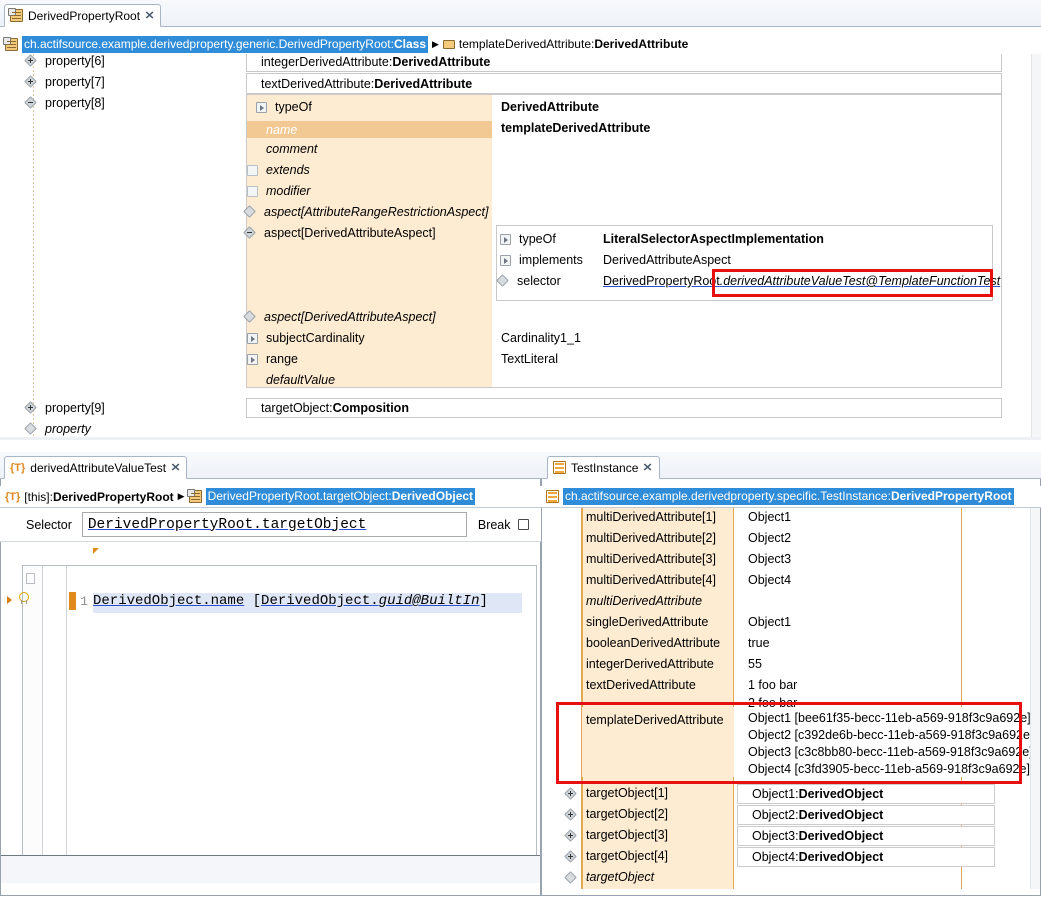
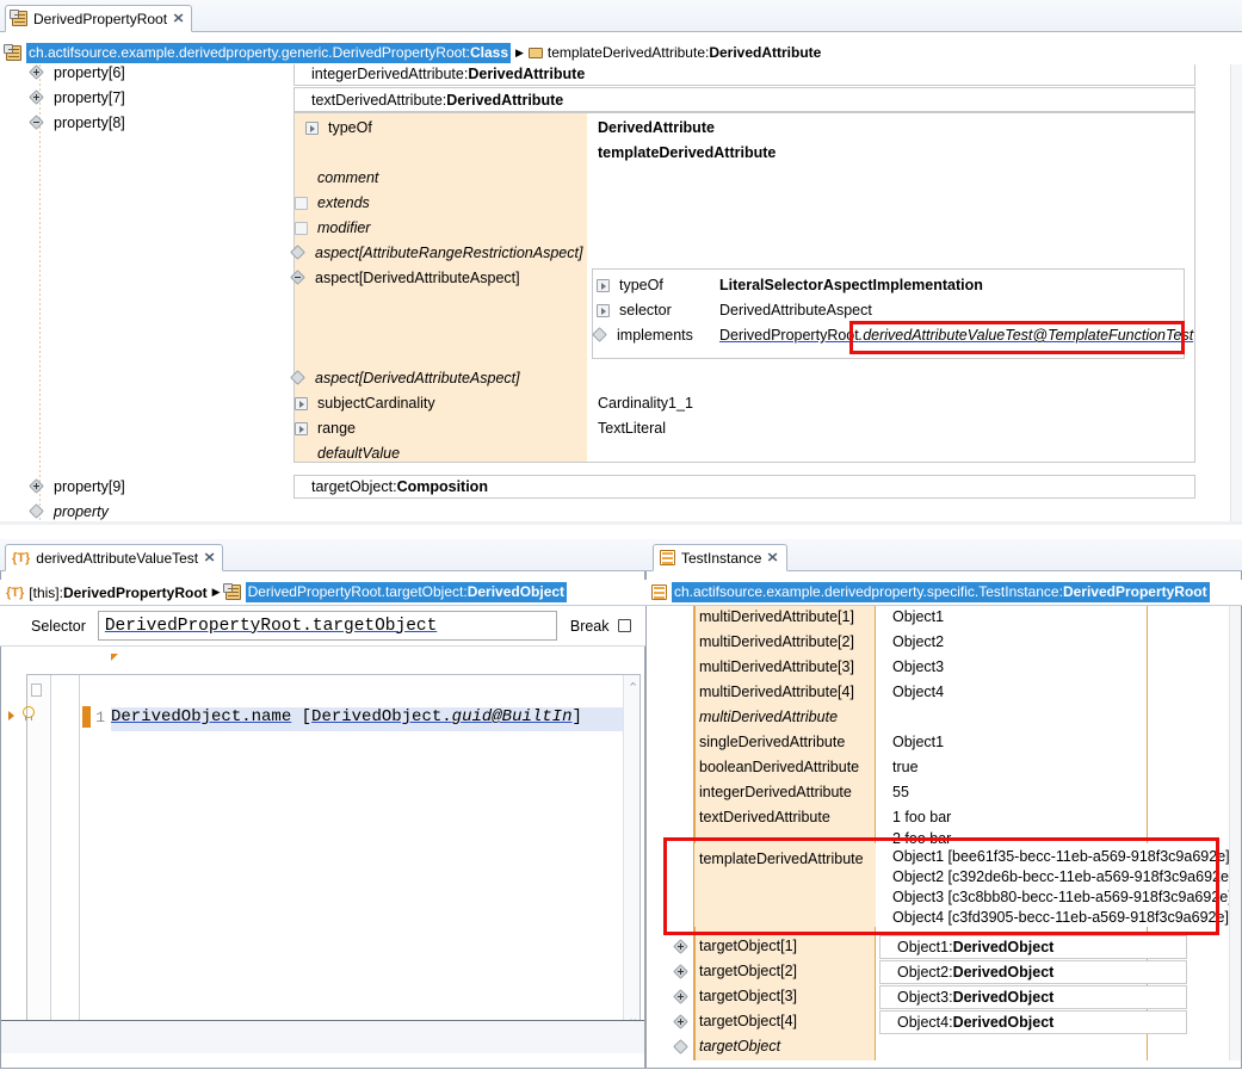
  DerivedPropertyRoot
  ✕
  ch.actifsource.example.derivedproperty.generic.DerivedPropertyRoot:Class
  ▶
  templateDerivedAttribute:DerivedAttribute
  property[6]
  property[7]
  property[8]
  property[9]
  property
  integerDerivedAttribute
  :
  DerivedAttribute
  textDerivedAttribute
  :
  DerivedAttribute
  typeOf
- name
  comment
  extends
  modifier
  aspect[AttributeRangeRestrictionAspect]
  aspect[DerivedAttributeAspect]
  aspect[DerivedAttributeAspect]
  subjectCardinality
  range
  defaultValue
  DerivedAttribute
  templateDerivedAttribute
  Cardinality1_1
  TextLiteral
  typeOf
  LiteralSelectorAspectImplementation
- implements
+ selector
  DerivedAttributeAspect
- selector
+ implements
  DerivedPropertyRoot.derivedAttributeValueTest@TemplateFunctionTest
  targetObject
  :
  Composition
  {T}
  derivedAttributeValueTest
  ✕
  {T}
  [this]:DerivedPropertyRoot
  ▶
  DerivedPropertyRoot.targetObject:DerivedObject
  Selector
  DerivedPropertyRoot.targetObject
  Break
  1
  DerivedObject.name [DerivedObject.guid@BuiltIn]
+ ⌃
+ ⌄
  TestInstance
  ✕
  ch.actifsource.example.derivedproperty.specific.TestInstance:DerivedPropertyRoot
  multiDerivedAttribute[1]
  Object1
  multiDerivedAttribute[2]
  Object2
  multiDerivedAttribute[3]
  Object3
  multiDerivedAttribute[4]
  Object4
  multiDerivedAttribute
  singleDerivedAttribute
  Object1
  booleanDerivedAttribute
  true
  integerDerivedAttribute
  55
  textDerivedAttribute
  1 foo bar
  2 foo bar
  templateDerivedAttribute
  Object1 [bee61f35-becc-11eb-a569-918f3c9a692e]
  Object2 [c392de6b-becc-11eb-a569-918f3c9a692e
  Object3 [c3c8bb80-becc-11eb-a569-918f3c9a692e
  Object4 [c3fd3905-becc-11eb-a569-918f3c9a692e]
  targetObject[1]
  targetObject[2]
  targetObject[3]
  targetObject[4]
  targetObject
  Object1
  :
  DerivedObject
  Object2
  :
  DerivedObject
  Object3
  :
  DerivedObject
  Object4
  :
  DerivedObject
